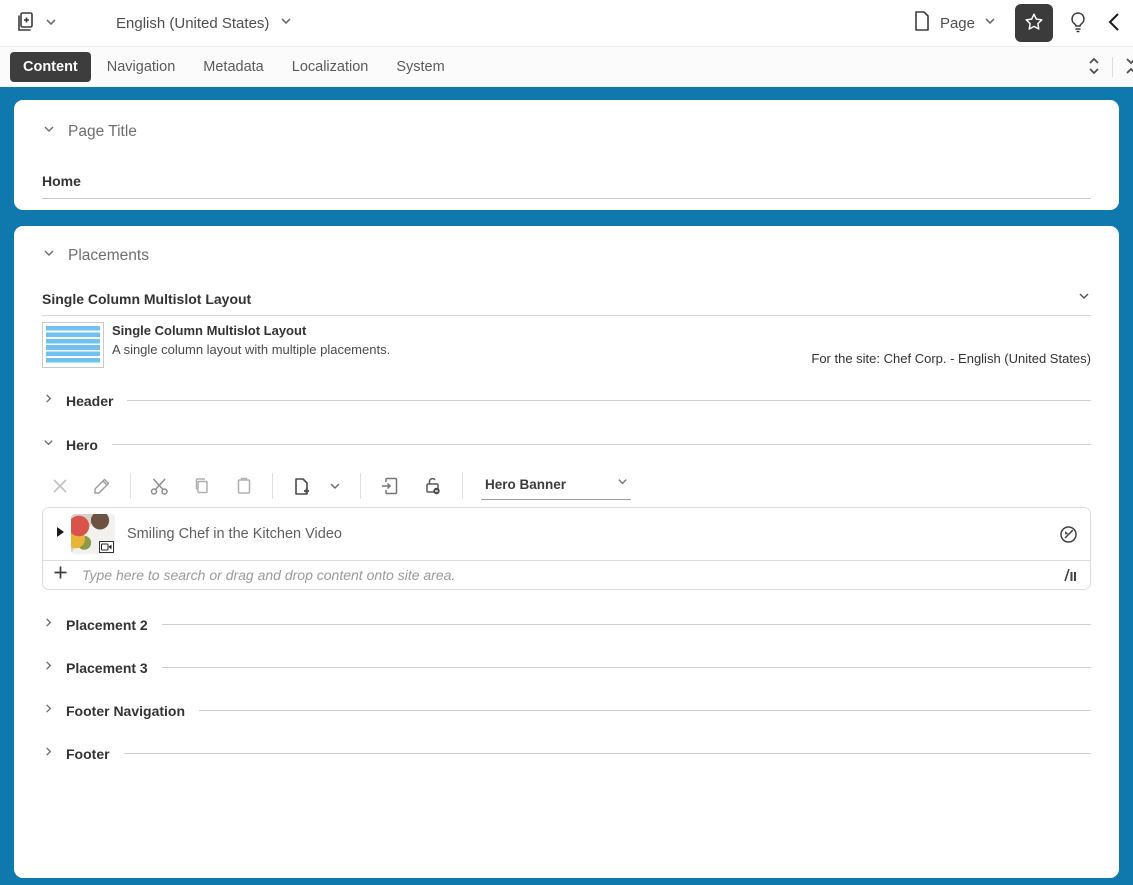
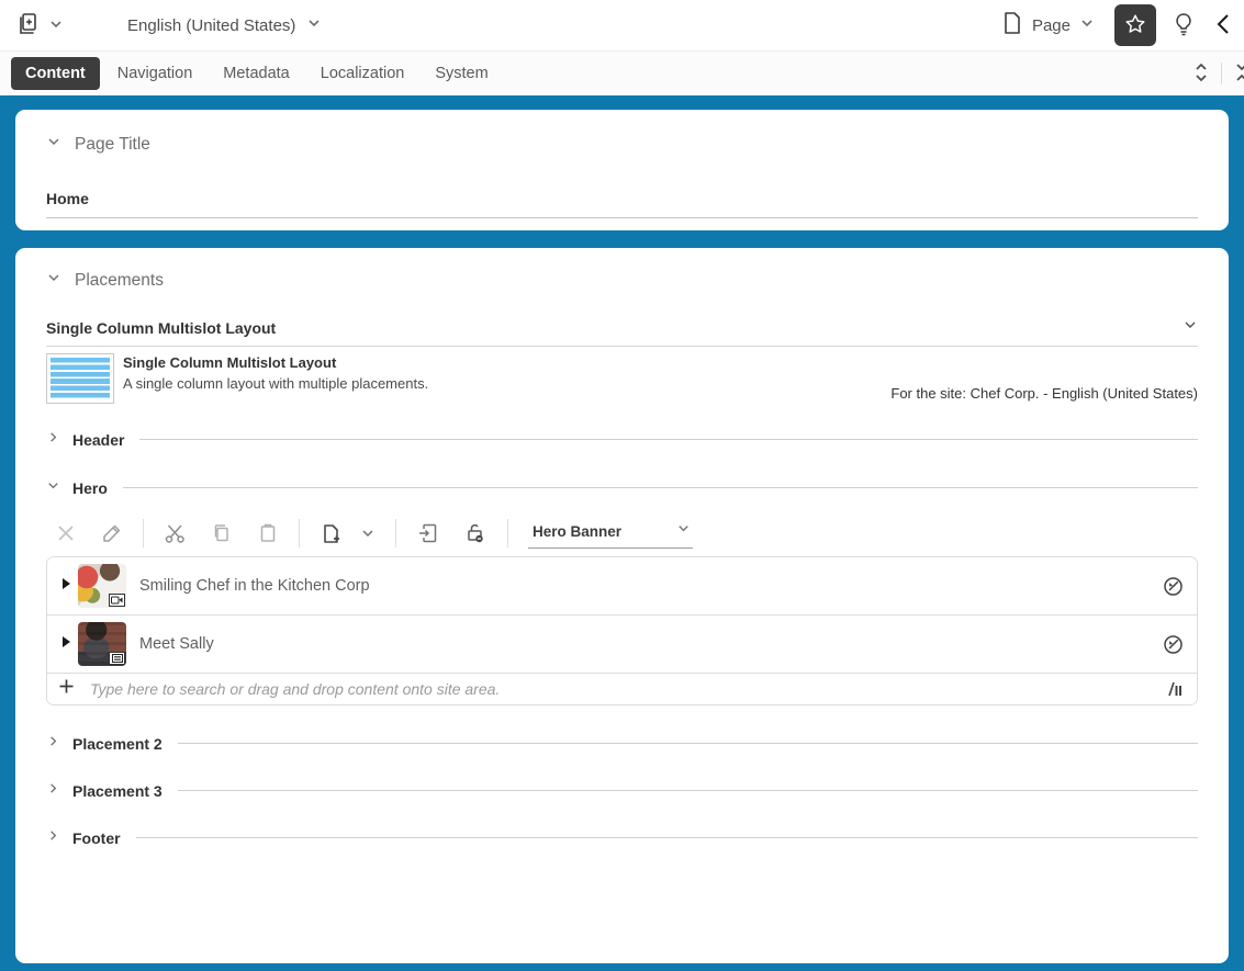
  English (United States)
  Page
  Content
  Navigation
  Metadata
  Localization
  System
  Page Title
  Home
  Placements
  Single Column Multislot Layout
  Single Column Multislot Layout
  A single column layout with multiple placements.
  For the site: Chef Corp. - English (United States)
  Header
  Hero
  Hero Banner
- Smiling Chef in the Kitchen Video
+ Smiling Chef in the Kitchen Corp
+ Meet Sally
  Type here to search or drag and drop content onto site area.
  Placement 2
  Placement 3
- Footer Navigation
  Footer
